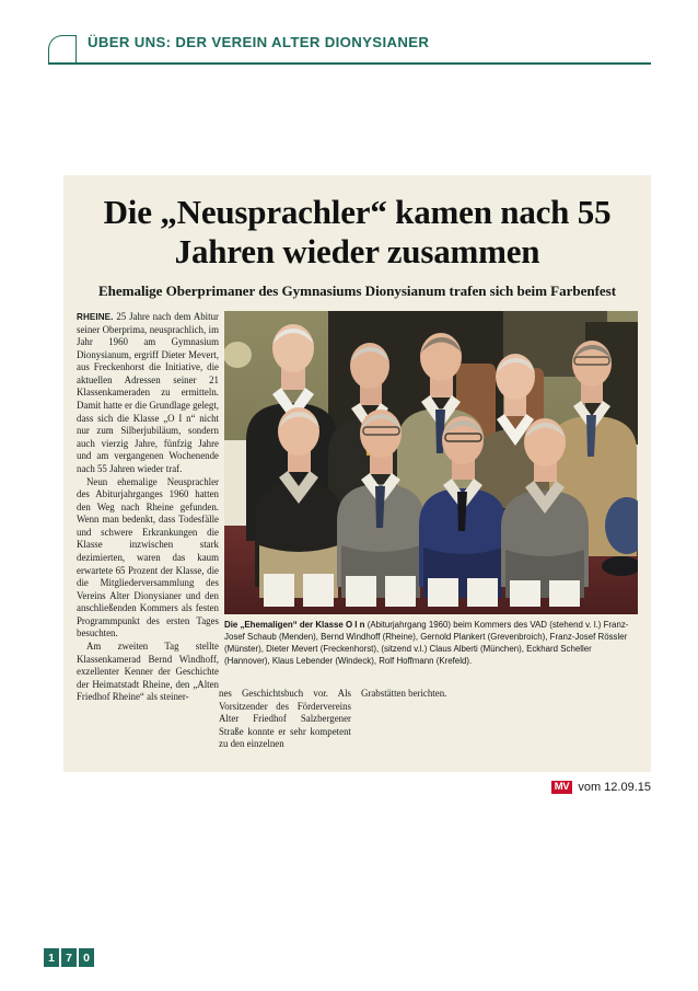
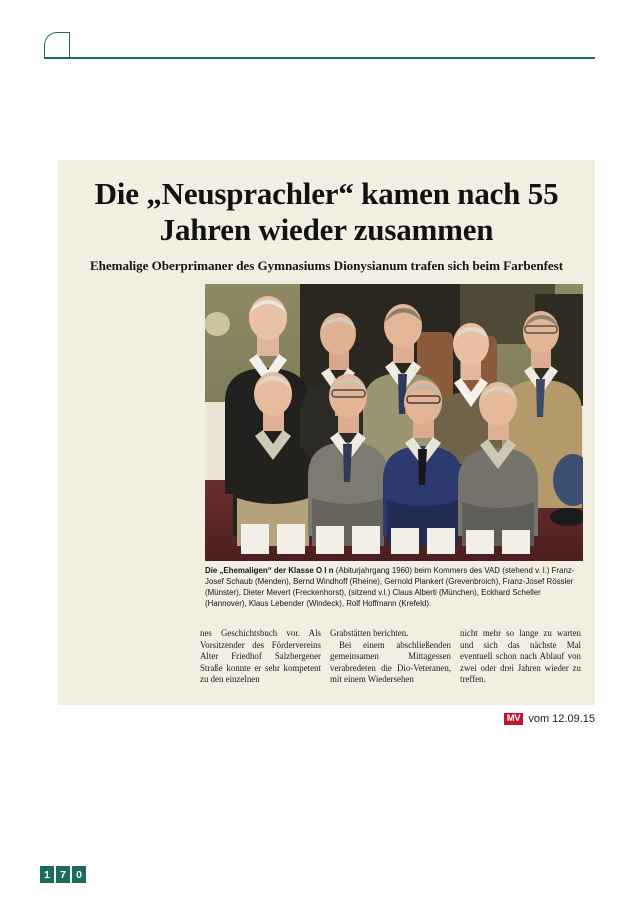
- ÜBER UNS: DER VEREIN ALTER DIONYSIANER
  Die „Neusprachler“ kamen nach 55 Jahren wieder zusammen
  Ehemalige Oberprimaner des Gymnasiums Dionysianum trafen sich beim Farbenfest
- RHEINE. 25 Jahre nach dem Abitur seiner Oberprima, neusprachlich, im Jahr 1960 am Gymnasium Dionysianum, ergriff Dieter Mevert, aus Freckenhorst die Initiative, die aktuellen Adressen seiner 21 Klassenkameraden zu ermitteln. Damit hatte er die Grundlage gelegt, dass sich die Klasse „O I n“ nicht nur zum Silberjubiläum, sondern auch vierzig Jahre, fünfzig Jahre und am vergangenen Wochenende nach 55 Jahren wieder traf.
- Neun ehemalige Neusprachler des Abiturjahrganges 1960 hatten den Weg nach Rheine gefunden. Wenn man bedenkt, dass Todesfälle und schwere Erkrankungen die Klasse inzwischen stark dezimierten, waren das kaum erwartete 65 Prozent der Klasse, die die Mitgliederversammlung des Vereins Alter Dionysianer und den anschließenden Kommers als festen Programmpunkt des ersten Tages besuchten.
- Am zweiten Tag stellte Klassenkamerad Bernd Windhoff, exzellenter Kenner der Geschichte der Heimatstadt Rheine, den „Alten Friedhof Rheine“ als steiner-
  Die „Ehemaligen“ der Klasse O I n (Abiturjahrgang 1960) beim Kommers des VAD (stehend v. l.) Franz-Josef Schaub (Menden), Bernd Windhoff (Rheine), Gernold Plankert (Grevenbroich), Franz-Josef Rössler (Münster), Dieter Mevert (Freckenhorst), (sitzend v.l.) Claus Alberti (München), Eckhard Scheller (Hannover), Klaus Lebender (Windeck), Rolf Hoffmann (Krefeld).
  nes Geschichtsbuch vor. Als Vorsitzender des Fördervereins Alter Friedhof Salzbergener Straße konnte er sehr kompetent zu den einzelnen
  Grabstätten berichten.
+ Bei einem abschließenden gemeinsamen Mittagessen verabredeten die Dio-Veteranen, mit einem Wiedersehen
+ nicht mehr so lange zu warten und sich das nächste Mal eventuell schon nach Ablauf von zwei oder drei Jahren wieder zu treffen.
  MV
  vom 12.09.15
  1
  7
  0
